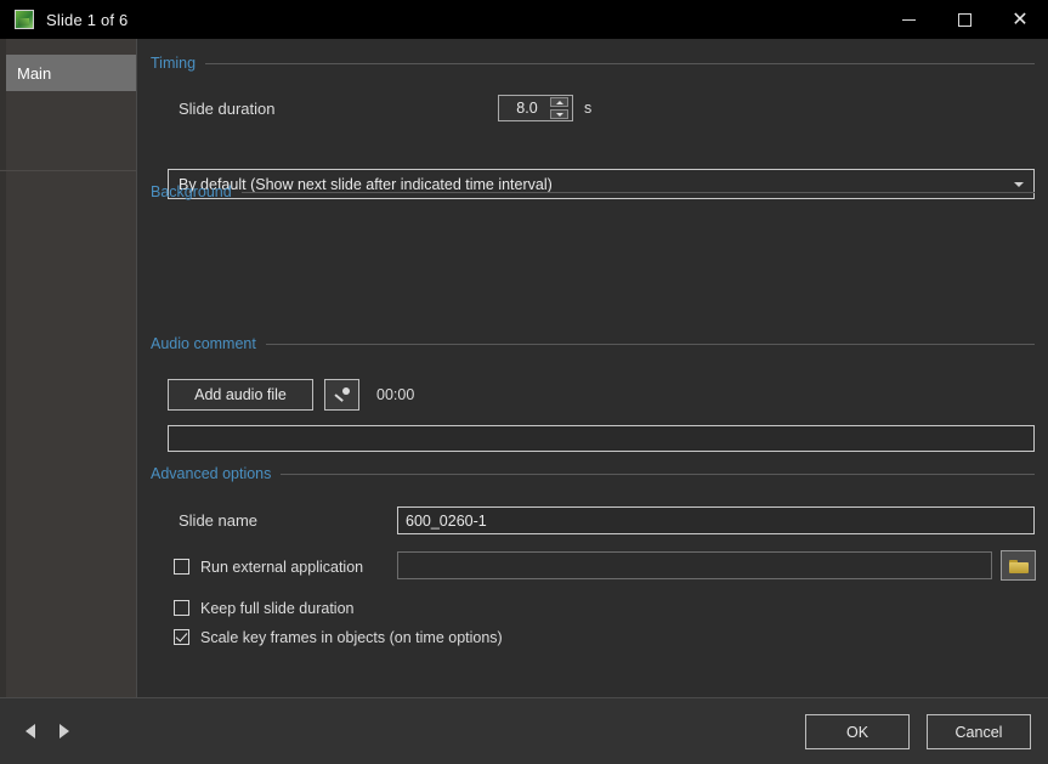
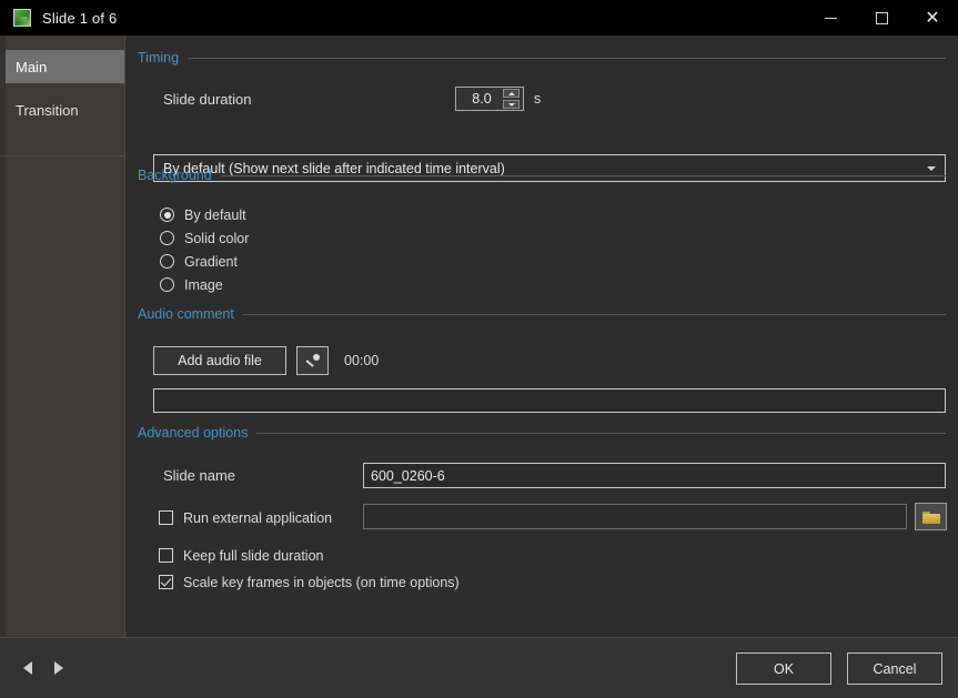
  Slide 1 of 6
  ✕
  Main
+ Transition
  Timing
  Slide duration
  8.0
  s
  By default (Show next slide after indicated time interval)
  Background
+ By default
+ Solid color
+ Gradient
+ Image
  Audio comment
  Add audio file
  00:00
  Advanced options
  Slide name
- 600_0260-1
+ 600_0260-6
  Run external application
  Keep full slide duration
  Scale key frames in objects (on time options)
  OK
  Cancel
